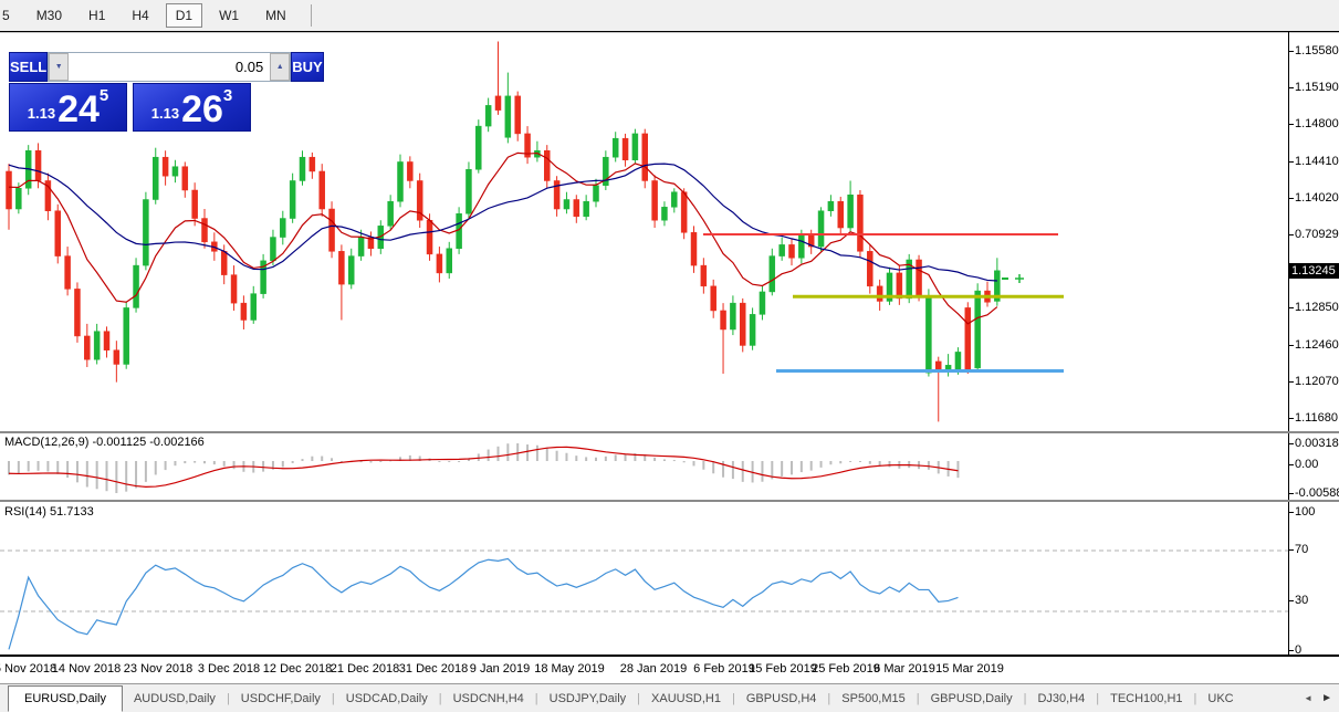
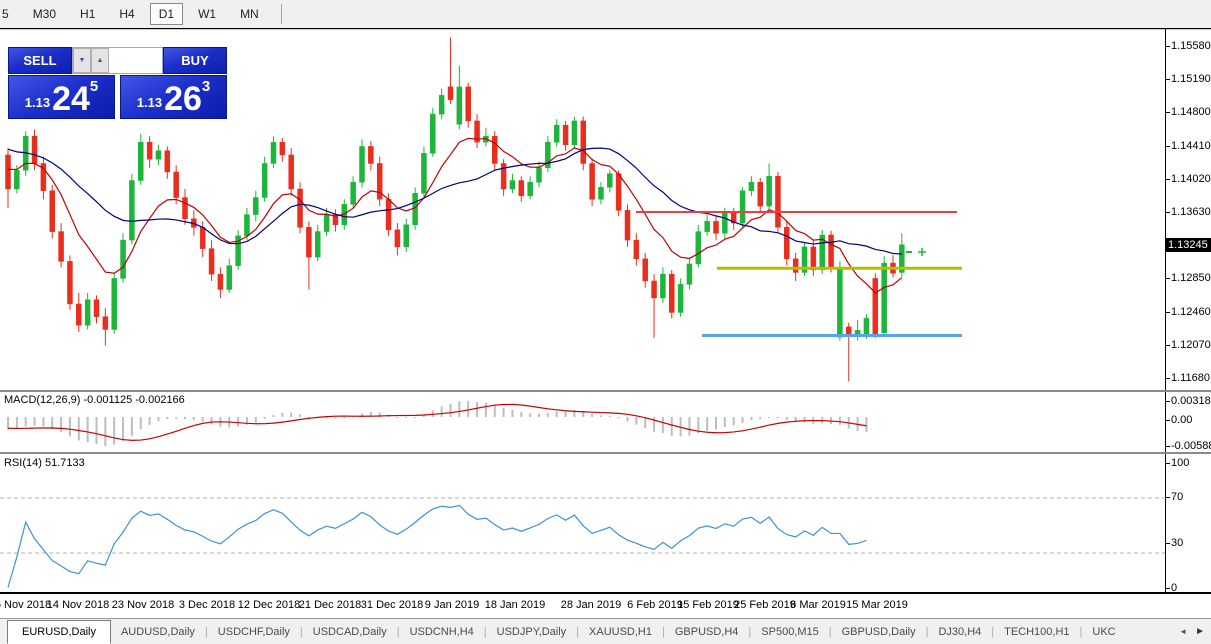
  5
  M30
  H1
  H4
  D1
  W1
  MN
  SELL
- 0.05
  BUY
  1.13
  24
  5
  1.13
  26
  3
  MACD(12,26,9) -0.001125 -0.002166
  RSI(14) 51.7133
  1.15580
  1.15190
  1.14800
  1.14410
  1.14020
- 0.70929
+ 1.13630
  1.12850
  1.12460
  1.12070
  1.11680
  0.00318
  0.00
  -0.0058
  100
  70
  30
  0
  Nov 2018
  14 Nov 2018
  23 Nov 2018
  3 Dec 2018
  12 Dec 2018
  21 Dec 2018
  31 Dec 2018
  9 Jan 2019
- 18 May 2019
+ 18 Jan 2019
  28 Jan 2019
  6 Feb 2019
  15 Feb 2019
  25 Feb 2019
  6 Mar 2019
  15 Mar 2019
  1.13245
  EURUSD,Daily
  AUDUSD,Daily
  |
  USDCHF,Daily
  |
  USDCAD,Daily
  |
  USDCNH,H4
  |
  USDJPY,Daily
  |
  XAUUSD,H1
  |
  GBPUSD,H4
  |
  SP500,M15
  |
  GBPUSD,Daily
  |
  DJ30,H4
  |
  TECH100,H1
  |
  UKC
  ◄
  ►
